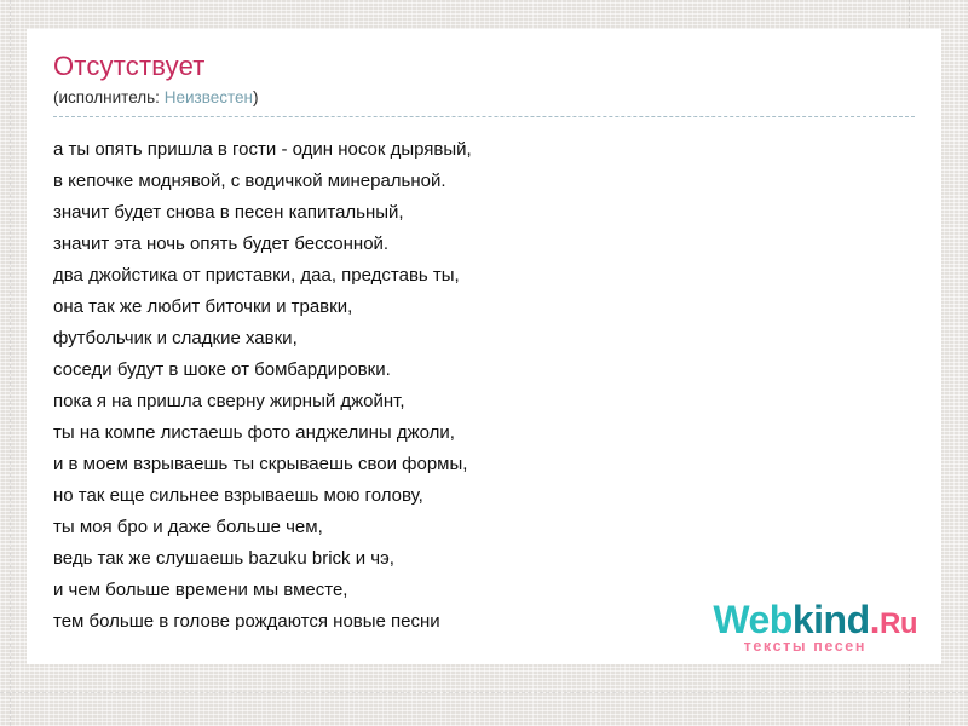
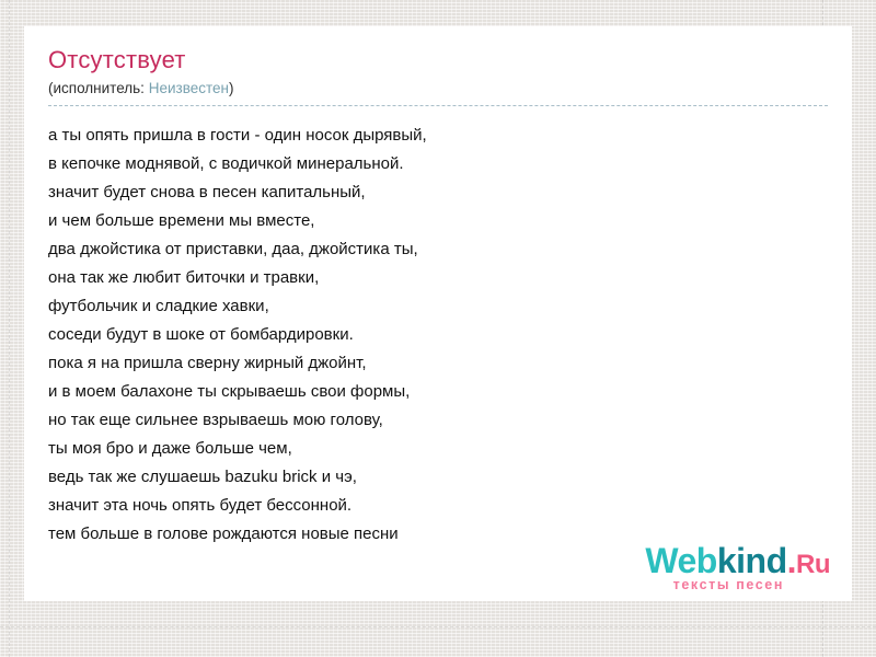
  Отсутствует
  (исполнитель: Неизвестен)
  а ты опять пришла в гости - один носок дырявый,
  в кепочке моднявой, с водичкой минеральной.
  значит будет снова в песен капитальный,
- значит эта ночь опять будет бессонной.
+ и чем больше времени мы вместе,
- два джойстика от приставки, даа, представь ты,
+ два джойстика от приставки, даа, джойстика ты,
  она так же любит биточки и травки,
  футбольчик и сладкие хавки,
  соседи будут в шоке от бомбардировки.
  пока я на пришла сверну жирный джойнт,
- ты на компе листаешь фото анджелины джоли,
- и в моем взрываешь ты скрываешь свои формы,
+ и в моем балахоне ты скрываешь свои формы,
  но так еще сильнее взрываешь мою голову,
  ты моя бро и даже больше чем,
  ведь так же слушаешь bazuku brick и чэ,
- и чем больше времени мы вместе,
+ значит эта ночь опять будет бессонной.
  тем больше в голове рождаются новые песни
  Webkind.Ru
  тексты песен
